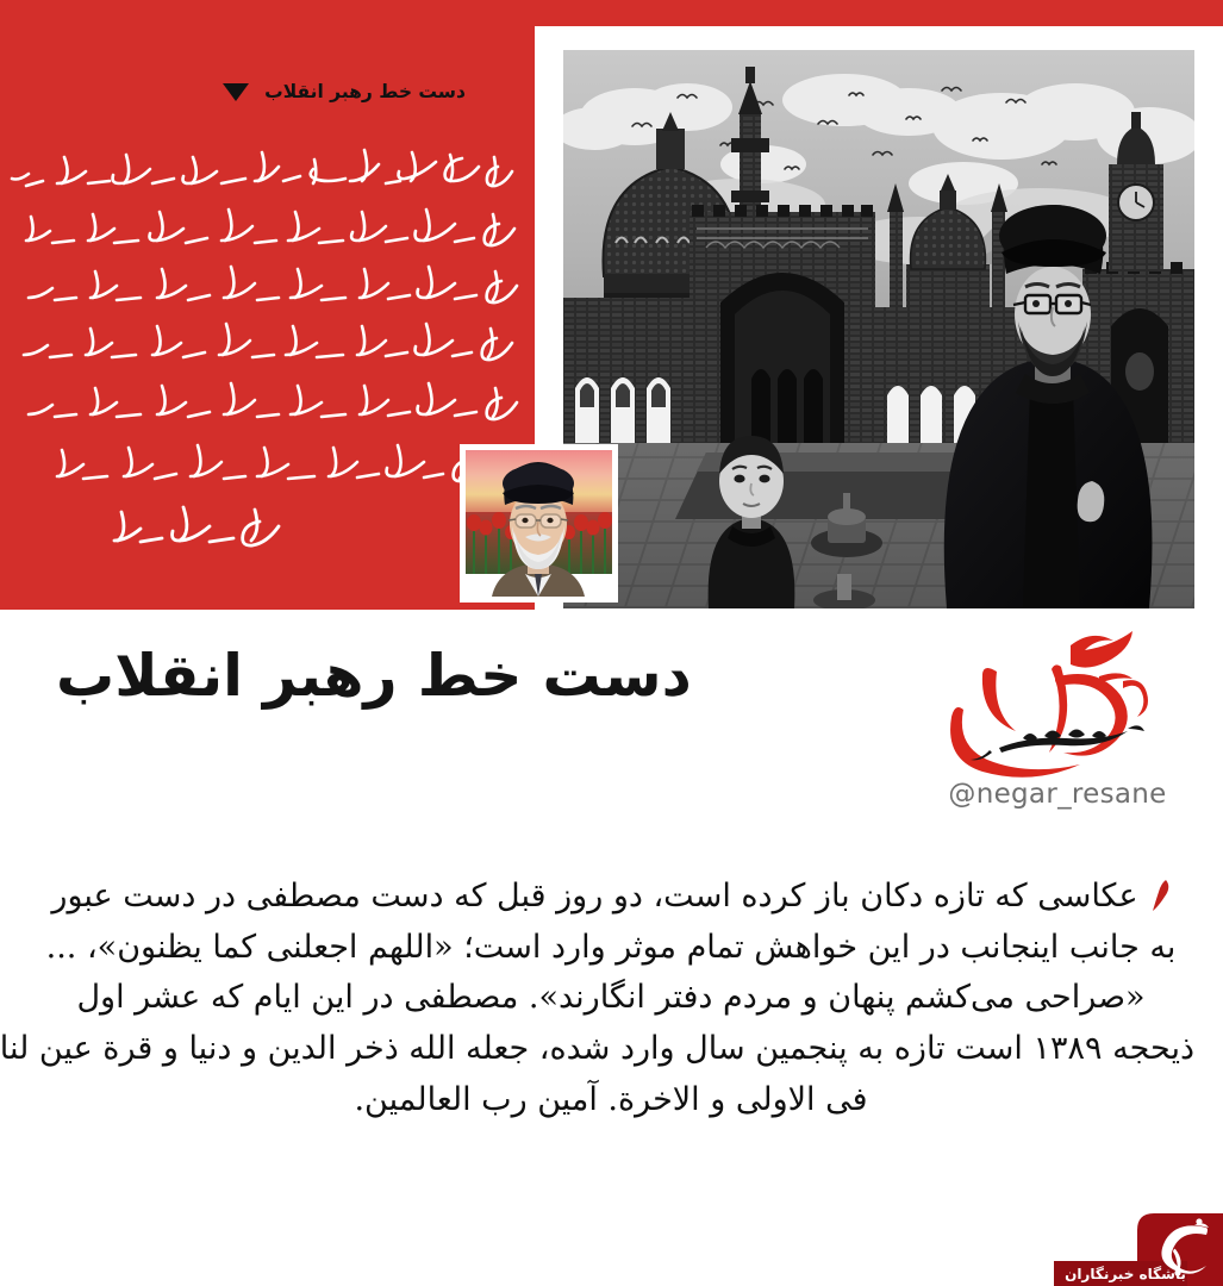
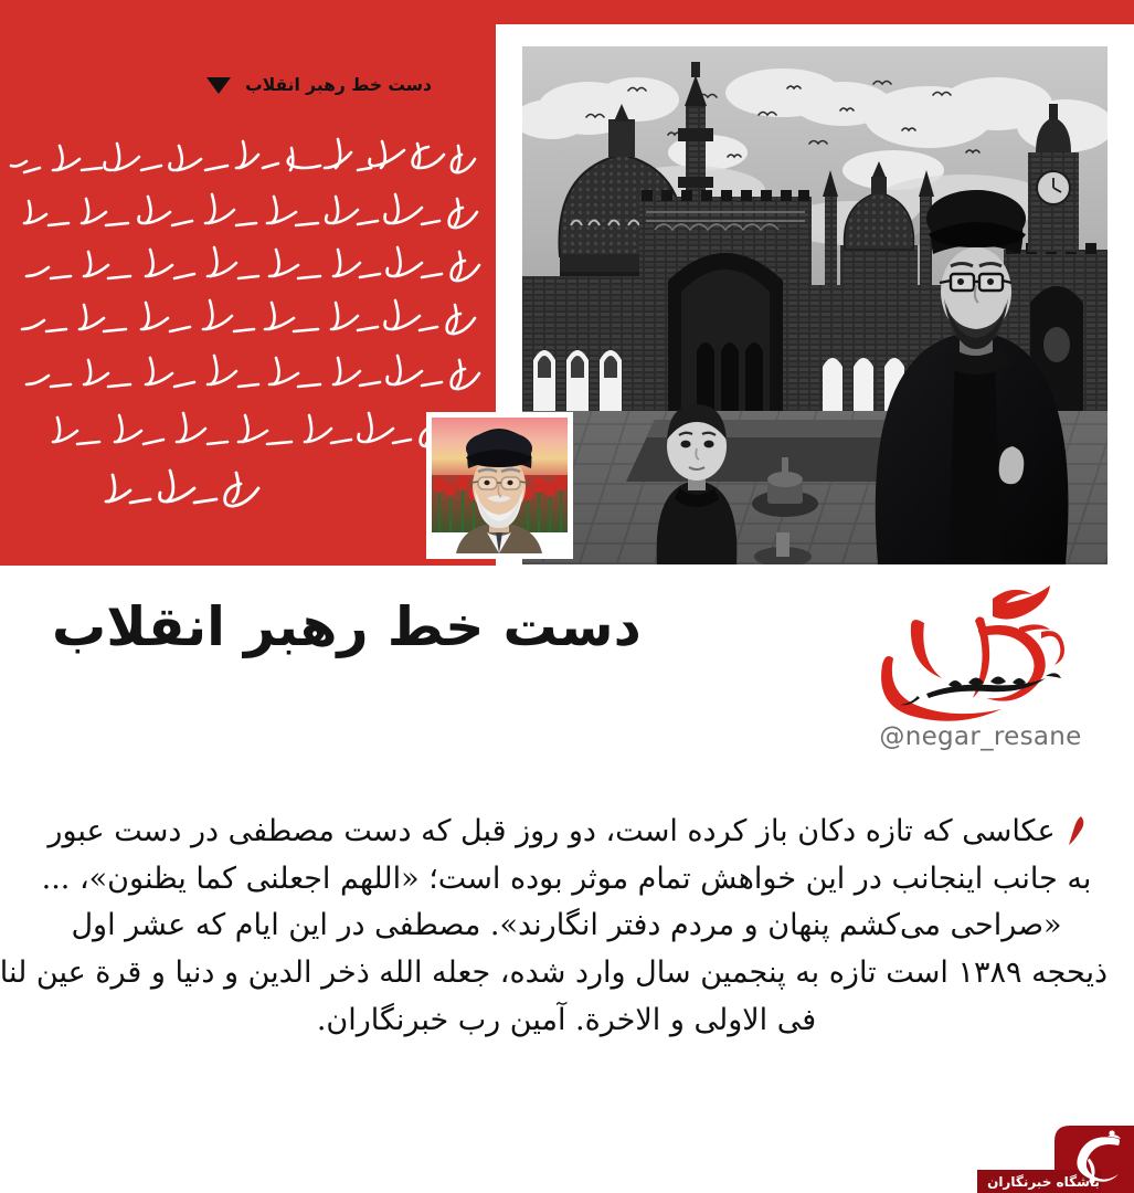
  دست خط رهبر انقلاب
  @negar_resane
  دست خط رهبر انقلاب
  عکاسی که تازه دکان باز کرده است، دو روز قبل که دست مصطفی در دست عبور
- به جانب اینجانب در این خواهش تمام موثر وارد است؛ «اللهم اجعلنی کما یظنون»، ...
+ به جانب اینجانب در این خواهش تمام موثر بوده است؛ «اللهم اجعلنی کما یظنون»، ...
  «صراحی میکشم پنهان و مردم دفتر انگارند». مصطفی در این ایام که عشر اول
  ذیحجه ۱۳۸۹ است تازه به پنجمین سال وارد شده، جعله الله ذخر الدین و دنیا و قرة عین لنا
- فی الاولی و الاخرة. آمین رب العالمین.
+ فی الاولی و الاخرة. آمین رب خبرنگاران.
  باشگاه خبرنگاران
